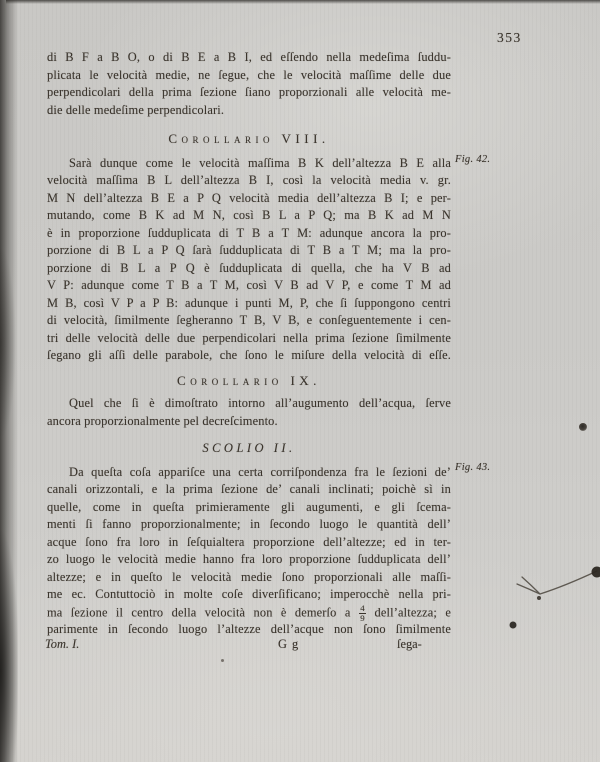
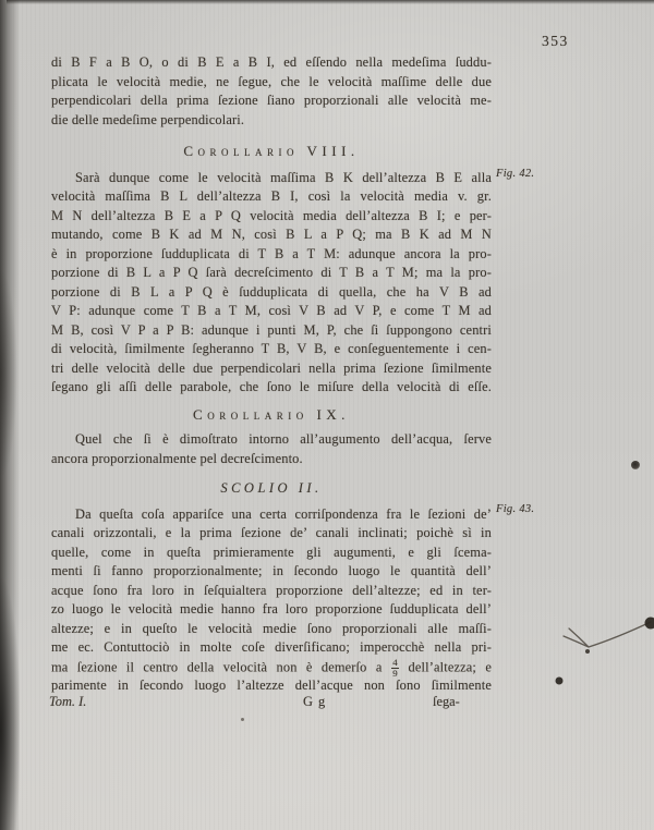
  353
  Fig. 42.
  Fig. 43.
  di B F a B O, o di B E a B I, ed eſſendo nella medeſima ſuddu-
  plicata le velocità medie, ne ſegue, che le velocità maſſime delle due
  perpendicolari della prima ſezione ſiano proporzionali alle velocità me-
  die delle medeſime perpendicolari.
  Corollario VIII.
  Sarà dunque come le velocità maſſima B K dell’altezza B E alla
  velocità maſſima B L dell’altezza B I, così la velocità media v. gr.
  M N dell’altezza B E a P Q velocità media dell’altezza B I; e per-
  mutando, come B K ad M N, così B L a P Q; ma B K ad M N
  è in proporzione ſudduplicata di T B a T M: adunque ancora la pro-
- porzione di B L a P Q ſarà ſudduplicata di T B a T M; ma la pro-
+ porzione di B L a P Q ſarà decreſcimento di T B a T M; ma la pro-
  porzione di B L a P Q è ſudduplicata di quella, che ha V B ad
  V P: adunque come T B a T M, così V B ad V P, e come T M ad
  M B, così V P a P B: adunque i punti M, P, che ſi ſuppongono centri
  di velocità, ſimilmente ſegheranno T B, V B, e conſeguentemente i cen-
  tri delle velocità delle due perpendicolari nella prima ſezione ſimilmente
  ſegano gli aſſi delle parabole, che ſono le miſure della velocità di eſſe.
  Corollario IX.
  Quel che ſi è dimoſtrato intorno all’augumento dell’acqua, ſerve
  ancora proporzionalmente pel decreſcimento.
  SCOLIO II.
  Da queſta coſa appariſce una certa corriſpondenza fra le ſezioni de’
  canali orizzontali, e la prima ſezione de’ canali inclinati; poichè sì in
  quelle, come in queſta primieramente gli augumenti, e gli ſcema-
  menti ſi fanno proporzionalmente; in ſecondo luogo le quantità dell’
  acque ſono fra loro in ſeſquialtera proporzione dell’altezze; ed in ter-
  zo luogo le velocità medie hanno fra loro proporzione ſudduplicata dell’
  altezze; e in queſto le velocità medie ſono proporzionali alle maſſi-
  me ec. Contuttociò in molte coſe diverſificano; imperocchè nella pri-
  ma ſezione il centro della velocità non è demerſo a
  4
  9
  dell’altezza; e
  parimente in ſecondo luogo l’altezze dell’acque non ſono ſimilmente
  Tom. I.
  G g
  ſega-
